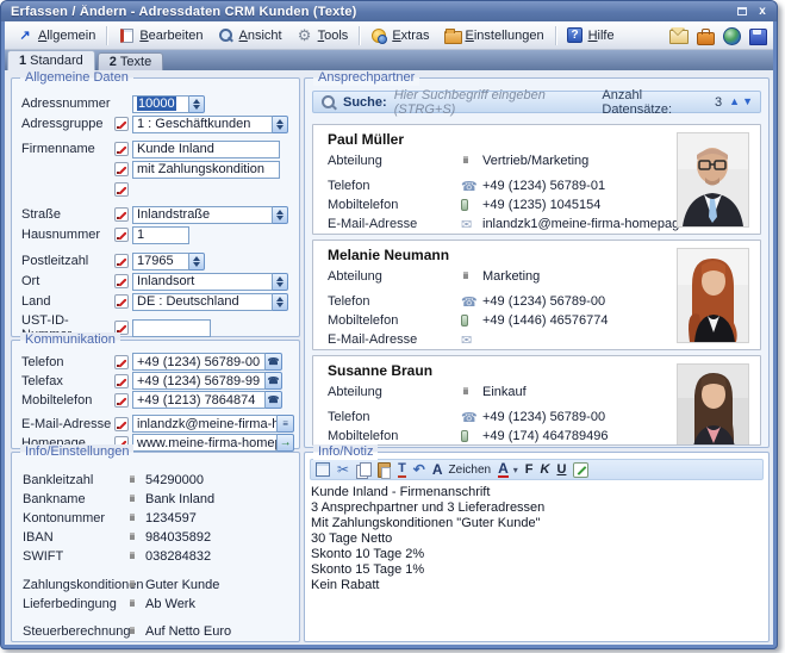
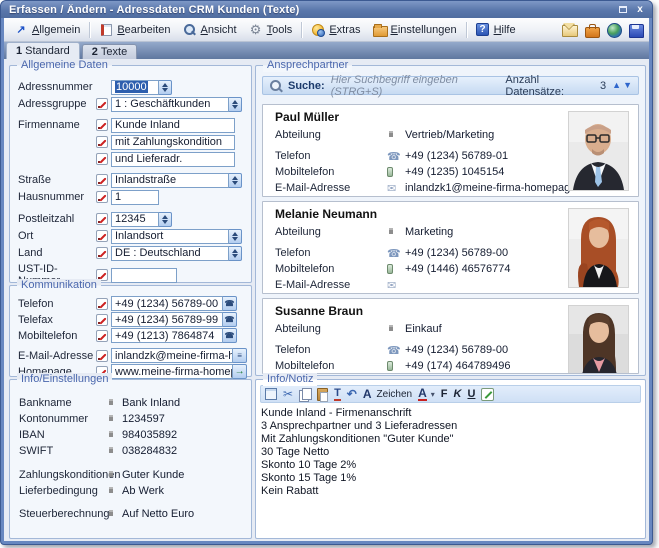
  Erfassen / Ändern - Adressdaten CRM Kunden (Texte)
  x
  ↗
  Allgemein
  Bearbeiten
  Ansicht
  ⚙
  Tools
  Extras
  Einstellungen
  ?
  Hilfe
  1
  Standard
  2
  Texte
  Allgemeine Daten
  Adressnummer
  10000
  Adressgruppe
  1 : Geschäftkunden
  Firmenname
  Kunde Inland
  mit Zahlungskondition
+ und Lieferadr.
  Straße
  Inlandstraße
  Hausnummer
  1
  Postleitzahl
- 17965
+ 12345
  Ort
  Inlandsort
  Land
  DE : Deutschland
  Kommunikation
  Telefon
  +49 (1234) 56789-00
  ☎
  Telefax
  +49 (1234) 56789-99
  ☎
  Mobiltelefon
  +49 (1213) 7864874
  ☎
  E-Mail-Adresse
  ≡
  Homepage
  www.meine-firma-home
  →
  Info/Einstellungen
- Bankleitzahl
- 54290000
  Bankname
  Bank Inland
  Kontonummer
  1234597
  IBAN
  984035892
  SWIFT
  038284832
  Zahlungskonditionn
  Guter Kunde
  Lieferbedingung
  Ab Werk
  Steuerberechnung
  Auf Netto Euro
  Ansprechpartner
  Suche:
  Hier Suchbegriff eingeben (STRG+S)
  Anzahl Datensätze:
  3
  ▲
  ▼
  Paul Müller
  Abteilung
  Vertrieb/Marketing
  Telefon
  ☎
  +49 (1234) 56789-01
  Mobiltelefon
  +49 (1235) 1045154
  E-Mail-Adresse
  ✉
  inlandzk1@meine-firma-homepa
  Melanie Neumann
  Abteilung
  Marketing
  Telefon
  ☎
  +49 (1234) 56789-00
  Mobiltelefon
  +49 (1446) 46576774
  E-Mail-Adresse
  ✉
  Susanne Braun
  Abteilung
  Einkauf
  Telefon
  ☎
  +49 (1234) 56789-00
  Mobiltelefon
  +49 (174) 464789496
  Info/Notiz
  ✂
  T
  ↶
  A
  Zeichen
  A
  ▾
  F
  K
  U
  Kunde Inland - Firmenanschrift
  3 Ansprechpartner und 3 Lieferadressen
  Mit Zahlungskonditionen "Guter Kunde"
  30 Tage Netto
  Skonto 10 Tage 2%
  Skonto 15 Tage 1%
  Kein Rabatt
